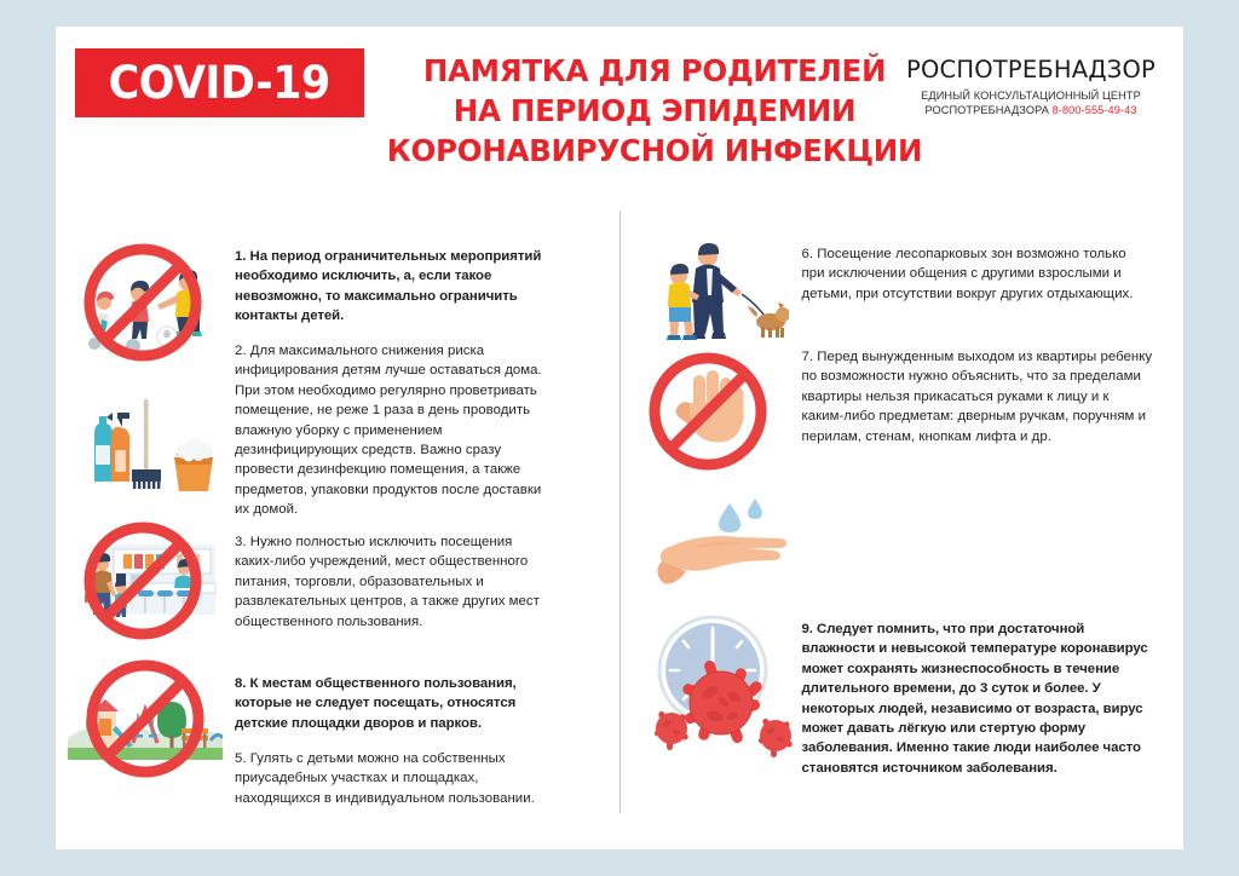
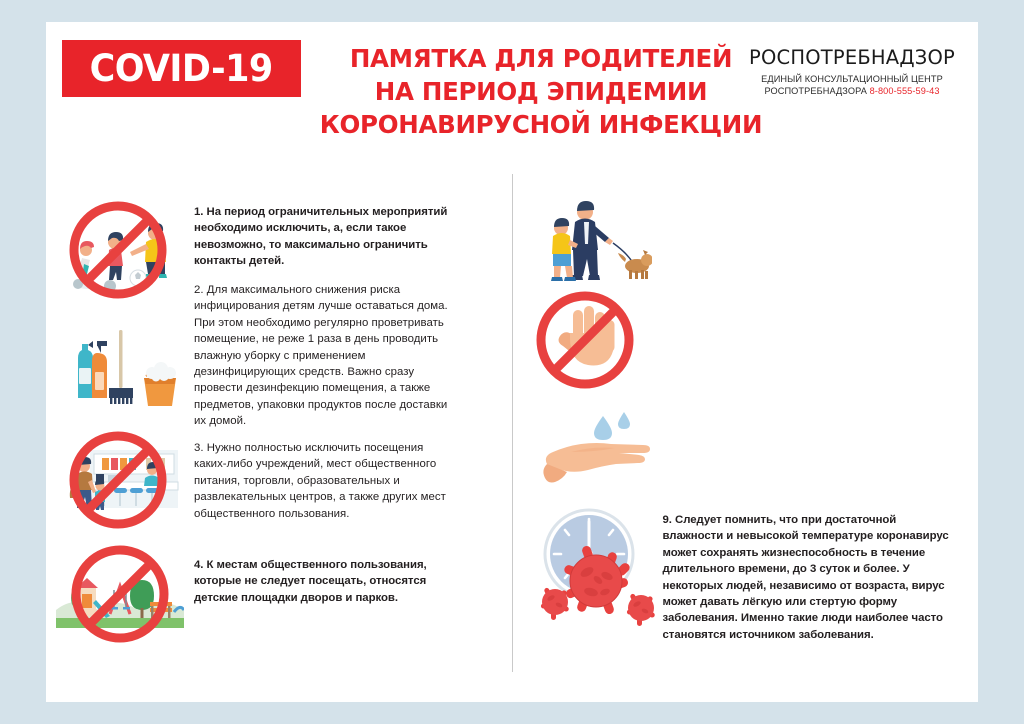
  COVID-19
  ПАМЯТКА ДЛЯ РОДИТЕЛЕЙ
  НА ПЕРИОД ЭПИДЕМИИ
  КОРОНАВИРУСНОЙ ИНФЕКЦИИ
  РОСПОТРЕБНАДЗОР
  ЕДИНЫЙ КОНСУЛЬТАЦИОННЫЙ ЦЕНТР
- РОСПОТРЕБНАДЗОРА 8-800-555-49-43
+ РОСПОТРЕБНАДЗОРА 8-800-555-59-43
  1. На период ограничительных мероприятий необходимо исключить, а, если такое невозможно, то максимально ограничить контакты детей.
  2. Для максимального снижения риска инфицирования детям лучше оставаться дома. При этом необходимо регулярно проветривать помещение, не реже 1 раза в день проводить влажную уборку с применением дезинфицирующих средств. Важно сразу провести дезинфекцию помещения, а также предметов, упаковки продуктов после доставки их домой.
  3. Нужно полностью исключить посещения каких-либо учреждений, мест общественного питания, торговли, образовательных и развлекательных центров, а также других мест общественного пользования.
- 8. К местам общественного пользования, которые не следует посещать, относятся детские площадки дворов и парков.
+ 4. К местам общественного пользования, которые не следует посещать, относятся детские площадки дворов и парков.
- 5. Гулять с детьми можно на собственных приусадебных участках и площадках, находящихся в индивидуальном пользовании.
- 6. Посещение лесопарковых зон возможно только при исключении общения с другими взрослыми и детьми, при отсутствии вокруг других отдыхающих.
- 7. Перед вынужденным выходом из квартиры ребенку по возможности нужно объяснить, что за пределами квартиры нельзя прикасаться руками к лицу и к каким-либо предметам: дверным ручкам, поручням и перилам, стенам, кнопкам лифта и др.
  9. Следует помнить, что при достаточной влажности и невысокой температуре коронавирус может сохранять жизнеспособность в течение длительного времени, до 3 суток и более. У некоторых людей, независимо от возраста, вирус может давать лёгкую или стертую форму заболевания. Именно такие люди наиболее часто становятся источником заболевания.
